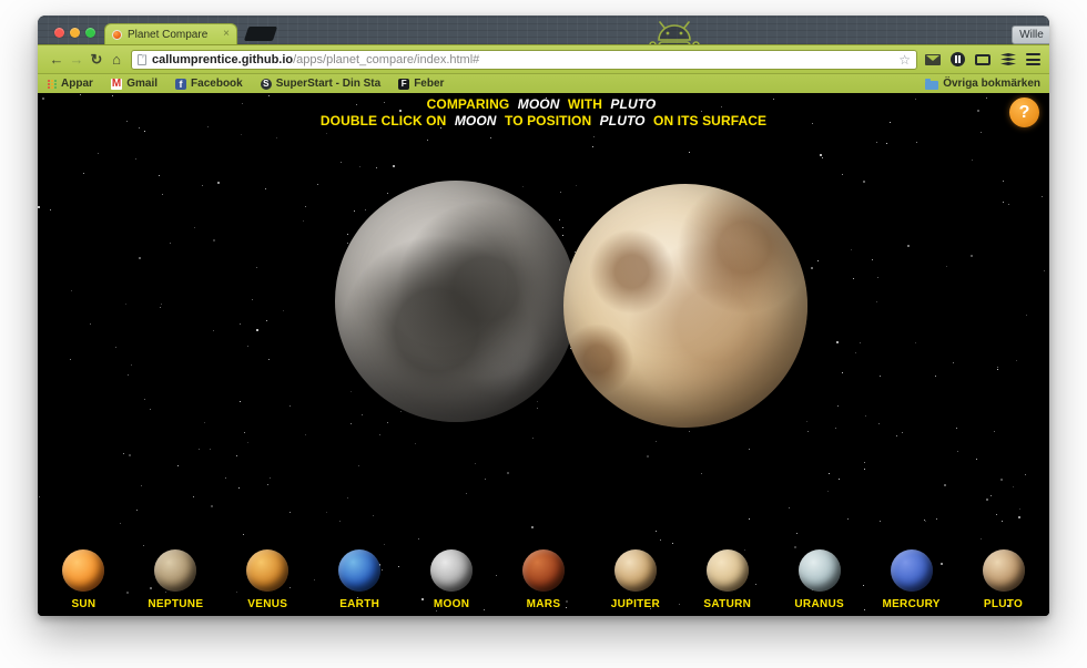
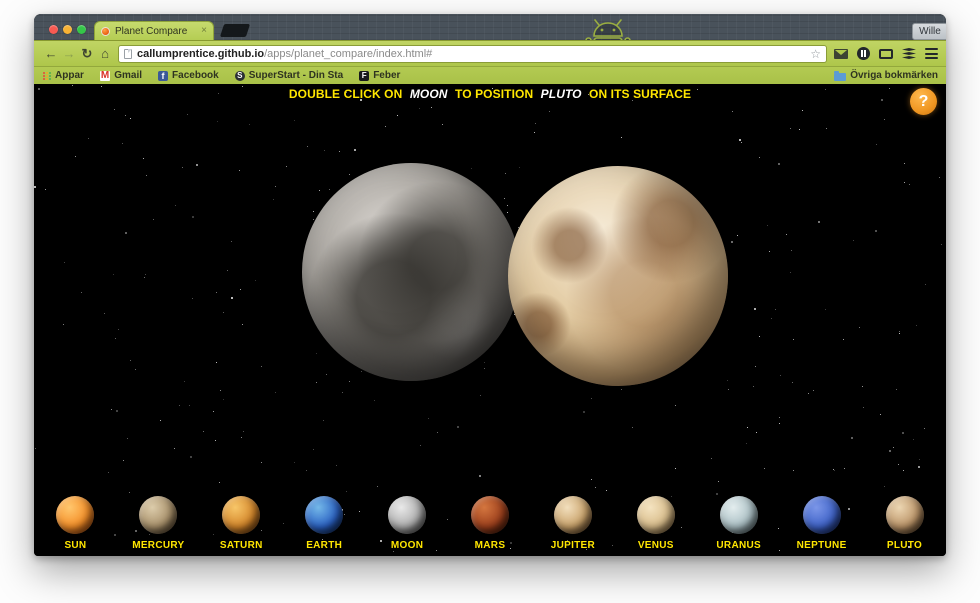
  Planet Compare
  ×
  Wille
  ←
  →
  ↻
  ⌂
  callumprentice.github.io/apps/planet_compare/index.html#
  ☆
  Appar
  M
  Gmail
  f
  Facebook
  S
  SuperStart - Din Sta
  F
  Feber
  Övriga bokmärken
- COMPARING MOON WITH PLUTO
  DOUBLE CLICK ON MOON TO POSITION PLUTO ON ITS SURFACE
  ?
  SUN
- NEPTUNE
+ MERCURY
- VENUS
+ SATURN
  EARTH
  MOON
  MARS
  JUPITER
- SATURN
+ VENUS
  URANUS
- MERCURY
+ NEPTUNE
  PLUTO
